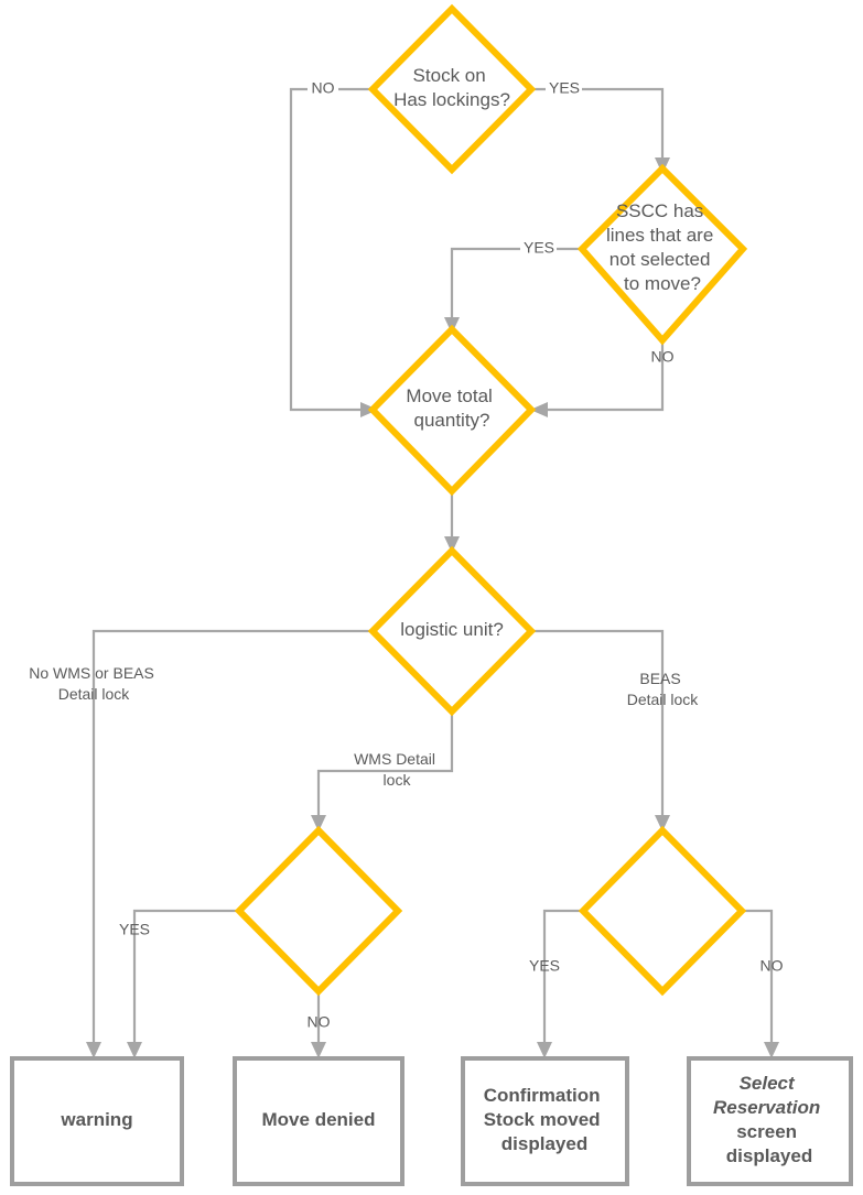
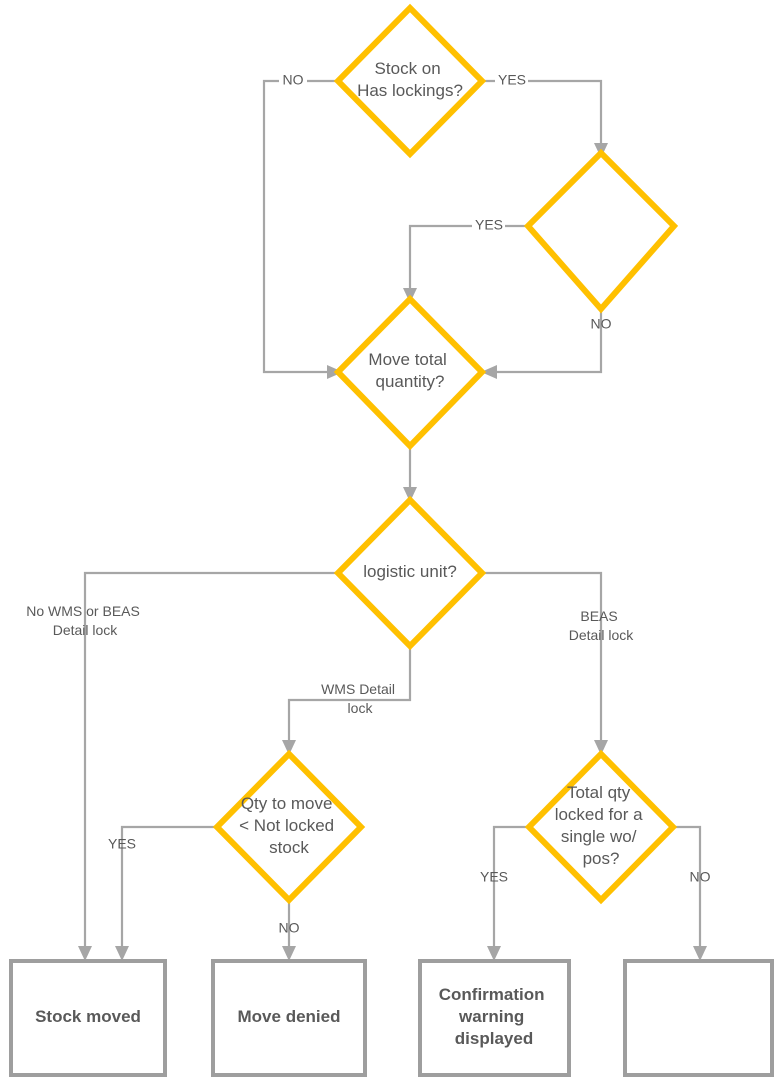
  Stock on Has lockings?
- SSCC has lines that are not selected to move?
  Move total quantity?
  logistic unit?
+ Qty to move < Not locked stock
+ Total qty locked for a single wo/ pos?
  NO
  YES
  YES
  NO
  No WMS or BEAS Detail lock
  WMS Detail lock
  BEAS Detail lock
  YES
  NO
  YES
  NO
- warning
+ Stock moved
  Move denied
- Confirmation Stock moved displayed
+ Confirmation warning displayed
- Select Reservation screen displayed
